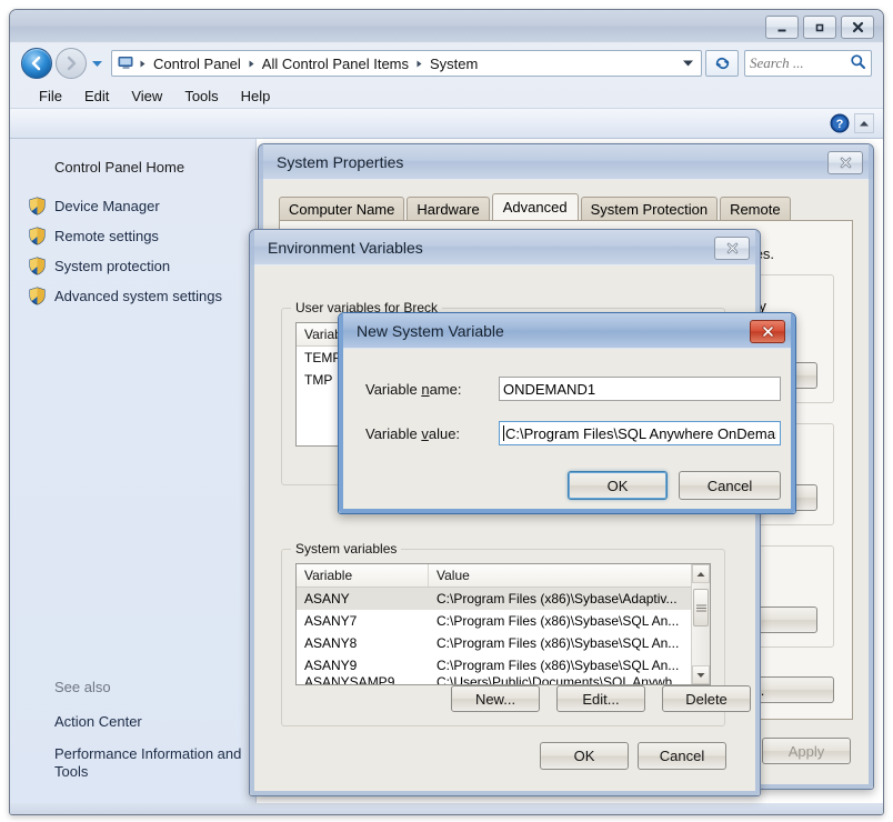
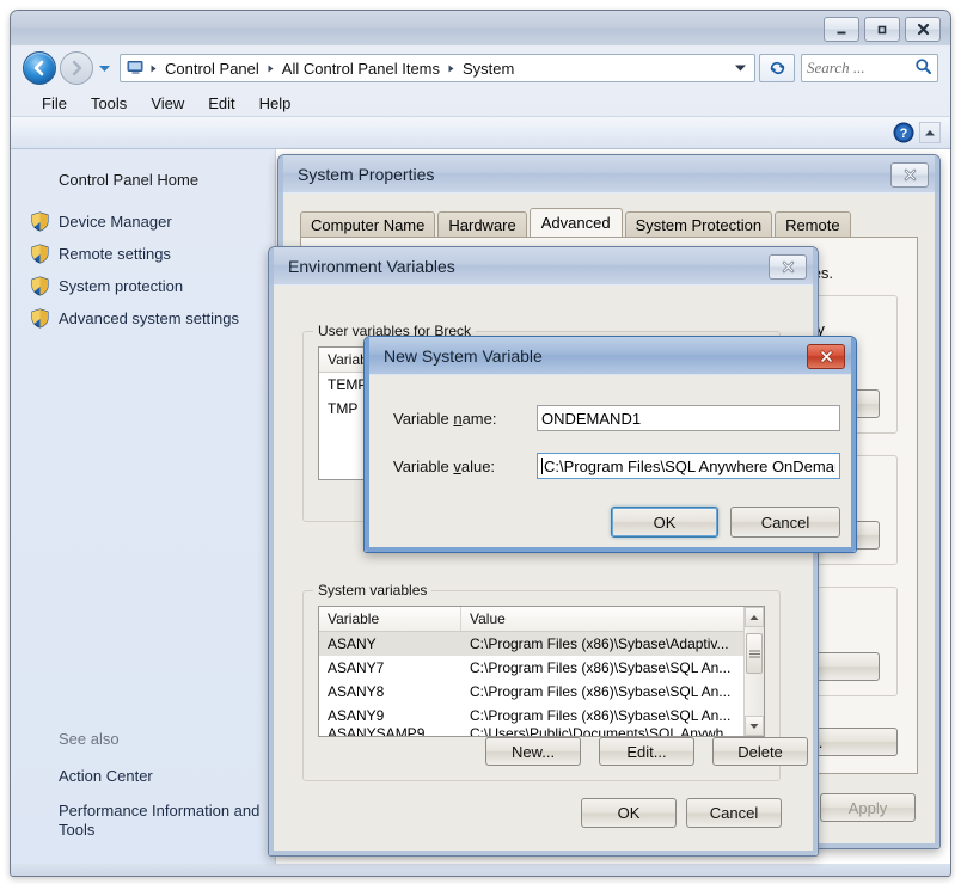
  Control Panel
  All Control Panel Items
  System
  Search ...
  File
- Edit
+ Tools
  View
- Tools
+ Edit
  Help
  ?
  Control Panel Home
  Device Manager
  Remote settings
  System protection
  Advanced system settings
  See also
  Action Center
  Performance Information and Tools
  System Properties
  Computer Name
  Hardware
  Advanced
  System Protection
  Remote
  Apply
  Environment Variables
  User variables for Breck
  Varia
  TEM
  TMP
  System variables
  Variable
  Value
  ASANY
  C:\Program Files (x86)\Sybase\Adaptiv...
  ASANY7
  C:\Program Files (x86)\Sybase\SQL An...
  ASANY8
  C:\Program Files (x86)\Sybase\SQL An...
  ASANY9
  C:\Program Files (x86)\Sybase\SQL An...
  ASANYSAMP9
  C:\Users\Public\Documents\SQL Anywh...
  New...
  Edit...
  Delete
  OK
  Cancel
  New System Variable
  Variable name:
  ONDEMAND1
  Variable value:
  C:\Program Files\SQL Anywhere OnDema
  OK
  Cancel
